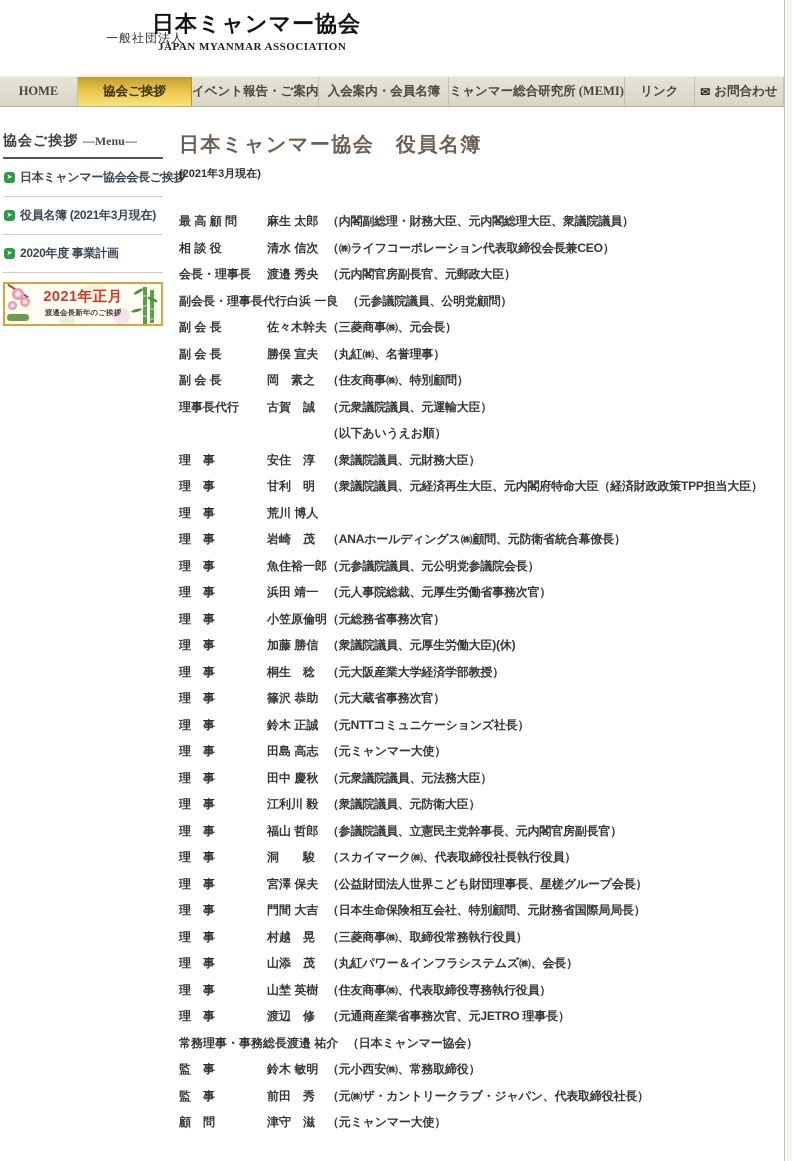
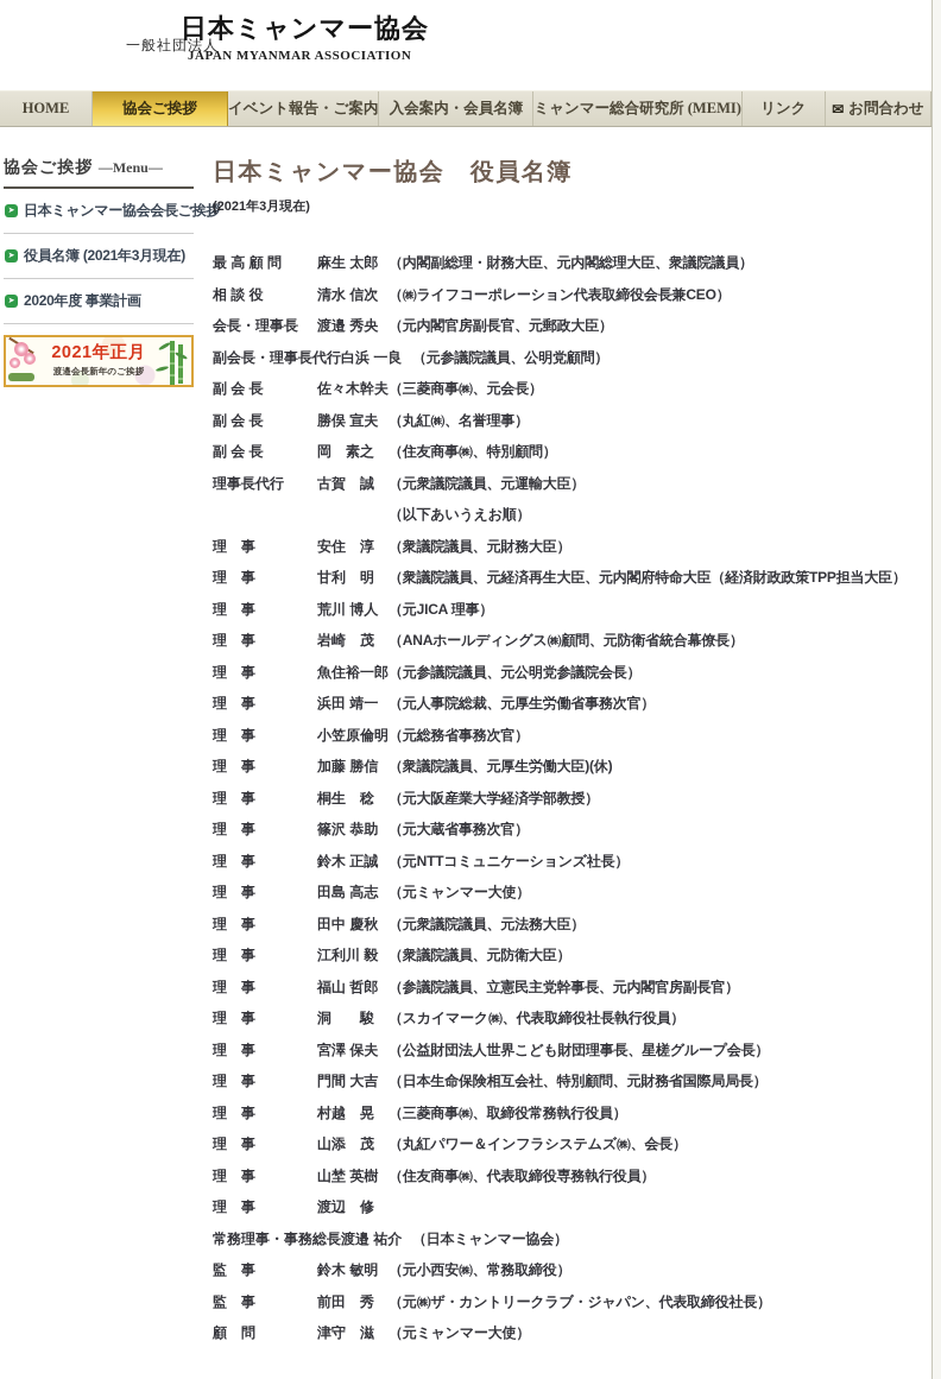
  一般社団法人
  日本ミャンマー協会
  JAPAN MYANMAR ASSOCIATION
  HOME
  協会ご挨拶
  イベント報告・ご案内
  入会案内・会員名簿
  ミャンマー総合研究所 (MEMI)
  リンク
  ✉
  お問合わせ
  協会ご挨拶 —Menu—
  日本ミャンマー協会会長ご挨拶
  役員名簿 (2021年3月現在)
  2020年度 事業計画
  2021年正月
  渡邉会長新年のご挨拶
  日本ミャンマー協会 役員名簿
  (2021年3月現在)
  最 高 顧 問
  麻生 太郎
  （内閣副総理・財務大臣、元内閣総理大臣、衆議院議員）
  相 談 役
  清水 信次
  （㈱ライフコーポレーション代表取締役会長兼CEO）
  会長・理事長
  渡邉 秀央
  （元内閣官房副長官、元郵政大臣）
  副会長・理事長代行
  白浜 一良
  （元参議院議員、公明党顧問）
  副 会 長
  佐々木幹夫
  （三菱商事㈱、元会長）
  副 会 長
  勝俣 宣夫
  （丸紅㈱、名誉理事）
  副 会 長
  岡 素之
  （住友商事㈱、特別顧問）
  理事長代行
  古賀 誠
  （元衆議院議員、元運輸大臣）
  （以下あいうえお順）
  理 事
  安住 淳
  （衆議院議員、元財務大臣）
  理 事
  甘利 明
  （衆議院議員、元経済再生大臣、元内閣府特命大臣（経済財政政策TPP担当大臣）
  理 事
  荒川 博人
+ （元JICA 理事）
  理 事
  岩崎 茂
  （ANAホールディングス㈱顧問、元防衛省統合幕僚長）
  理 事
  魚住裕一郎
  （元参議院議員、元公明党参議院会長）
  理 事
  浜田 靖一
  （元人事院総裁、元厚生労働省事務次官）
  理 事
  小笠原倫明
  （元総務省事務次官）
  理 事
  加藤 勝信
  （衆議院議員、元厚生労働大臣)(休)
  理 事
  桐生 稔
  （元大阪産業大学経済学部教授）
  理 事
  篠沢 恭助
  （元大蔵省事務次官）
  理 事
  鈴木 正誠
  （元NTTコミュニケーションズ社長）
  理 事
  田島 高志
  （元ミャンマー大使）
  理 事
  田中 慶秋
  （元衆議院議員、元法務大臣）
  理 事
  江利川 毅
  （衆議院議員、元防衛大臣）
  理 事
  福山 哲郎
  （参議院議員、立憲民主党幹事長、元内閣官房副長官）
  理 事
  洞 駿
  （スカイマーク㈱、代表取締役社長執行役員）
  理 事
  宮澤 保夫
  （公益財団法人世界こども財団理事長、星槎グループ会長）
  理 事
  門間 大吉
  （日本生命保険相互会社、特別顧問、元財務省国際局局長）
  理 事
  村越 晃
  （三菱商事㈱、取締役常務執行役員）
  理 事
  山添 茂
  （丸紅パワー＆インフラシステムズ㈱、会長）
  理 事
  山埜 英樹
  （住友商事㈱、代表取締役専務執行役員）
  理 事
  渡辺 修
- （元通商産業省事務次官、元JETRO 理事長）
  常務理事・事務総長
  渡邉 祐介
  （日本ミャンマー協会）
  監 事
  鈴木 敏明
  （元小西安㈱、常務取締役）
  監 事
  前田 秀
  （元㈱ザ・カントリークラブ・ジャパン、代表取締役社長）
  顧 問
  津守 滋
  （元ミャンマー大使）
